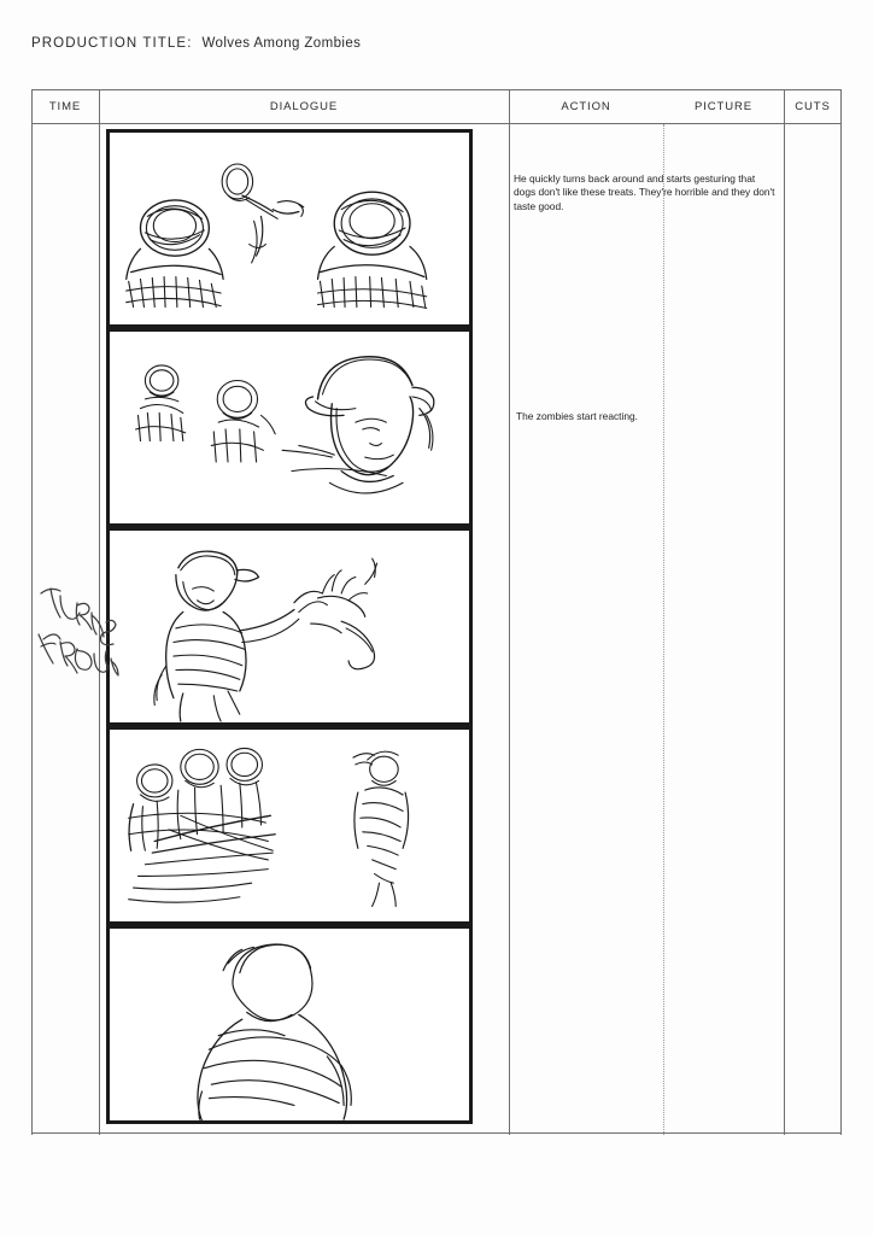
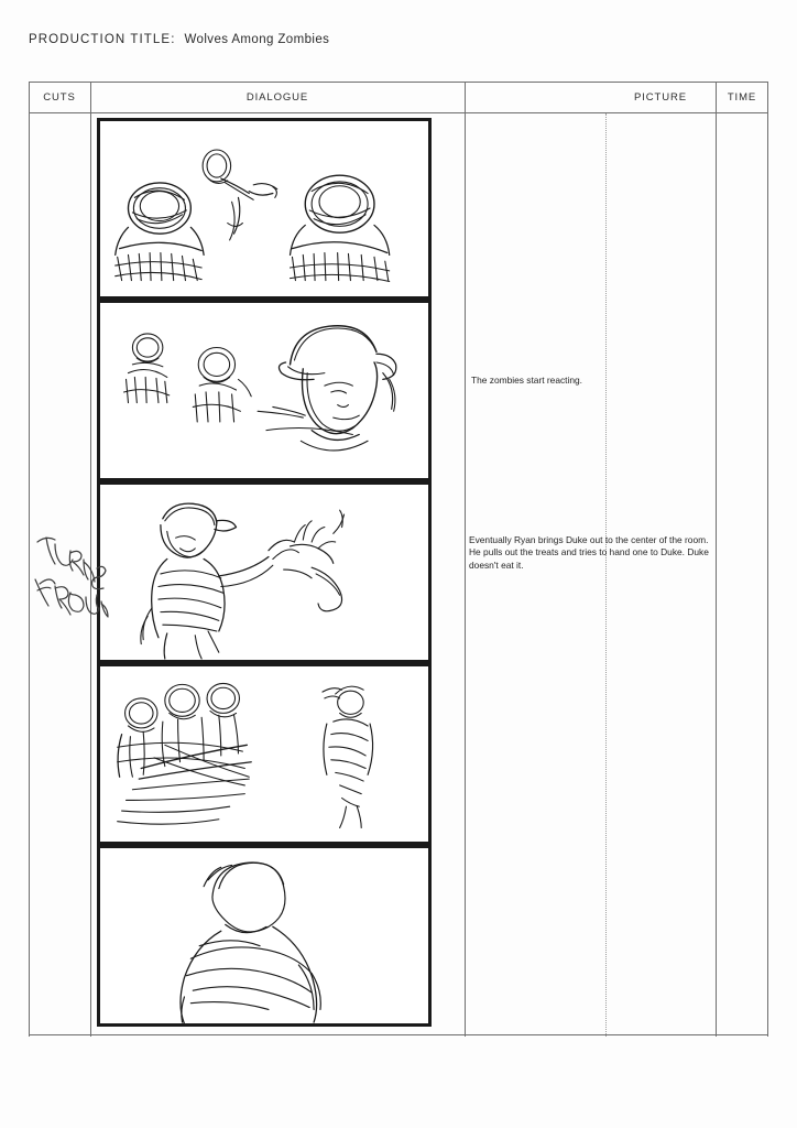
  PRODUCTION TITLE: Wolves Among Zombies
- TIME
+ CUTS
  DIALOGUE
- ACTION
  PICTURE
- CUTS
+ TIME
- He quickly turns back around and starts gesturing that dogs don't like these treats. They're horrible and they don't taste good.
  The zombies start reacting.
+ Eventually Ryan brings Duke out to the center of the room. He pulls out the treats and tries to hand one to Duke. Duke doesn't eat it.
